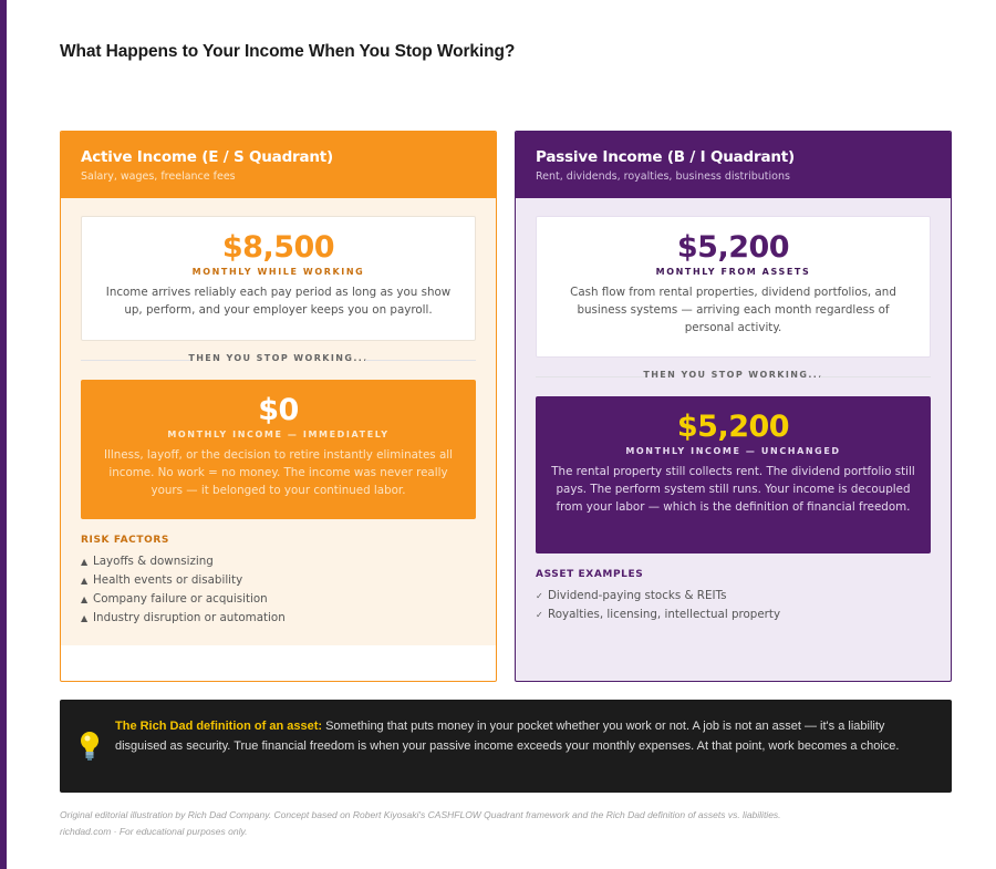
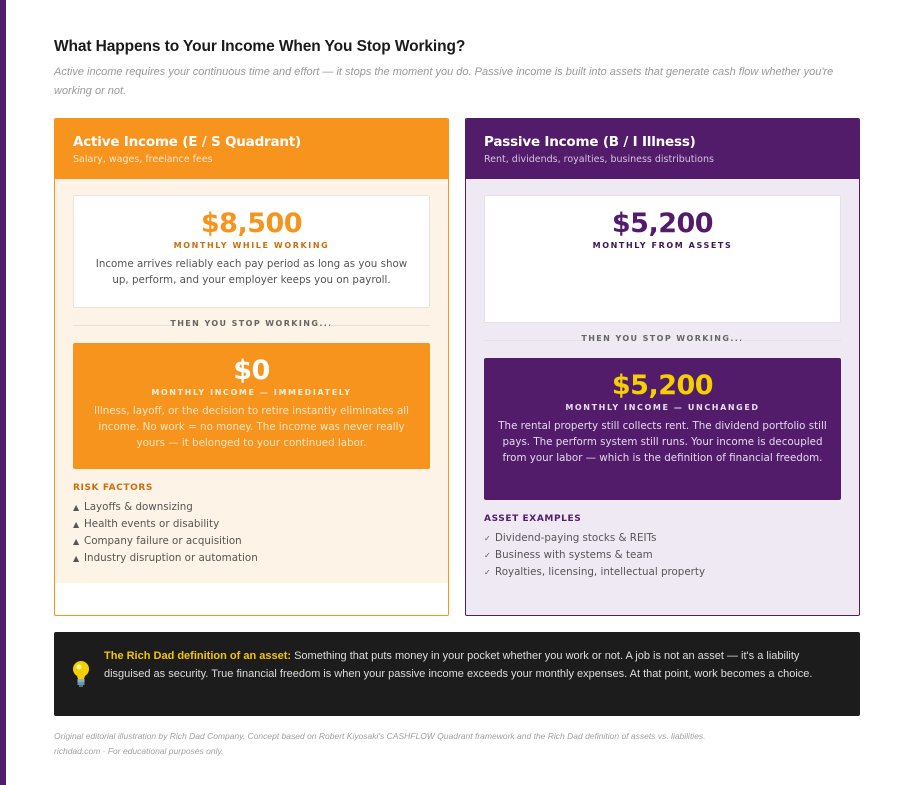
  What Happens to Your Income When You Stop Working?
+ Active income requires your continuous time and effort — it stops the moment you do. Passive income is built into assets that generate cash flow whether you're working or not.
  Active Income (E / S Quadrant)
  Salary, wages, freelance fees
  $8,500
  MONTHLY WHILE WORKING
  Income arrives reliably each pay period as long as you show up, perform, and your employer keeps you on payroll.
  THEN YOU STOP WORKING...
  $0
  MONTHLY INCOME — IMMEDIATELY
  Illness, layoff, or the decision to retire instantly eliminates all income. No work = no money. The income was never really yours — it belonged to your continued labor.
  RISK FACTORS
  ▲ Layoffs & downsizing
  ▲ Health events or disability
  ▲ Company failure or acquisition
  ▲ Industry disruption or automation
- Passive Income (B / I Quadrant)
+ Passive Income (B / I Illness)
  Rent, dividends, royalties, business distributions
  $5,200
  MONTHLY FROM ASSETS
- Cash flow from rental properties, dividend portfolios, and business systems — arriving each month regardless of personal activity.
  THEN YOU STOP WORKING...
  $5,200
  MONTHLY INCOME — UNCHANGED
  The rental property still collects rent. The dividend portfolio still pays. The perform system still runs. Your income is decoupled from your labor — which is the definition of financial freedom.
  ASSET EXAMPLES
  ✓ Dividend-paying stocks & REITs
+ ✓ Business with systems & team
  ✓ Royalties, licensing, intellectual property
  The Rich Dad definition of an asset: Something that puts money in your pocket whether you work or not. A job is not an asset — it's a liability disguised as security. True financial freedom is when your passive income exceeds your monthly expenses. At that point, work becomes a choice.
  Original editorial illustration by Rich Dad Company. Concept based on Robert Kiyosaki's CASHFLOW Quadrant framework and the Rich Dad definition of assets vs. liabilities.
  richdad.com · For educational purposes only.
